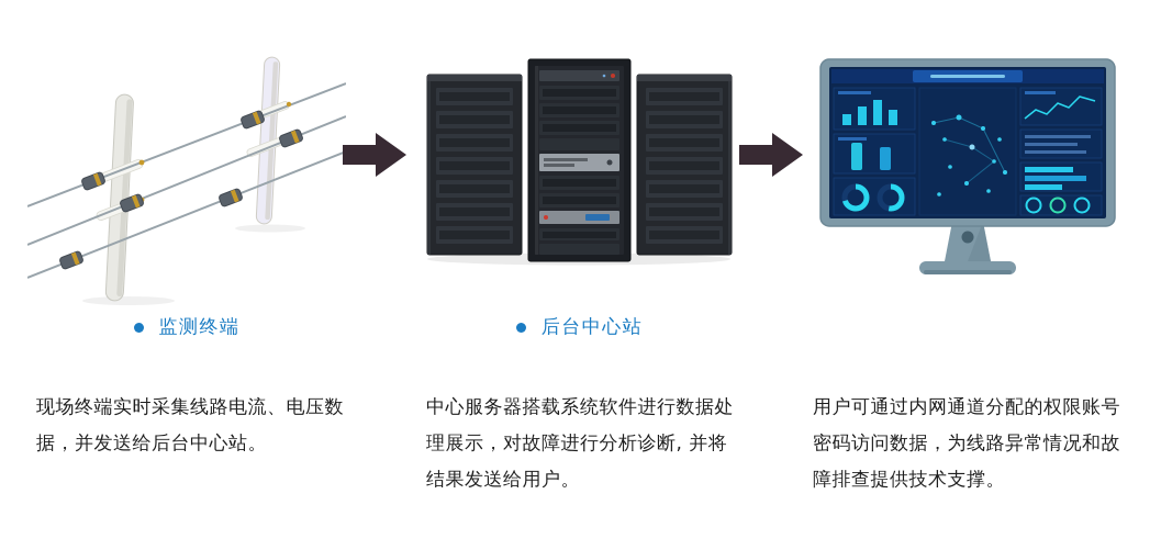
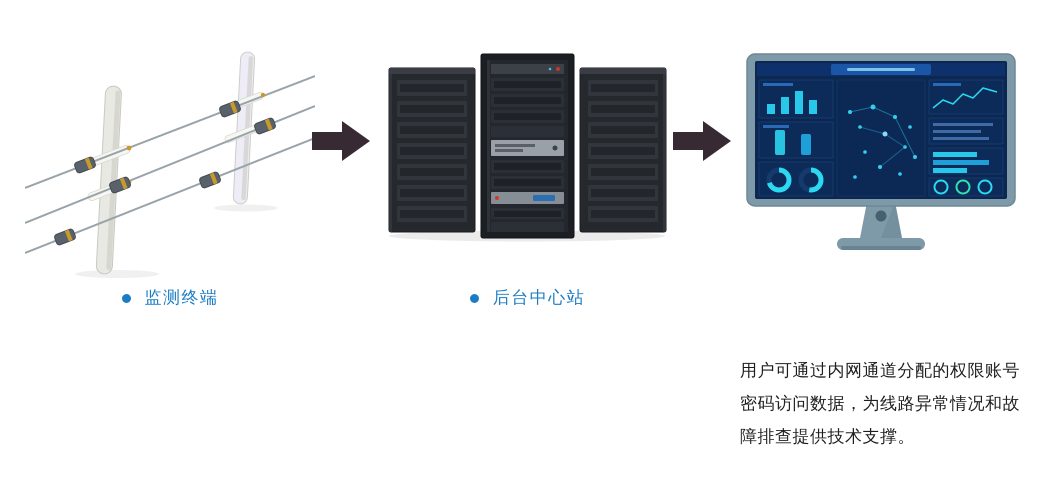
  监测终端
  后台中心站
- 现场终端实时采集线路电流、电压数据，并发送给后台中心站。
- 中心服务器搭载系统软件进行数据处理展示，对故障进行分析诊断, 并将结果发送给用户。
  用户可通过内网通道分配的权限账号密码访问数据，为线路异常情况和故障排查提供技术支撑。
